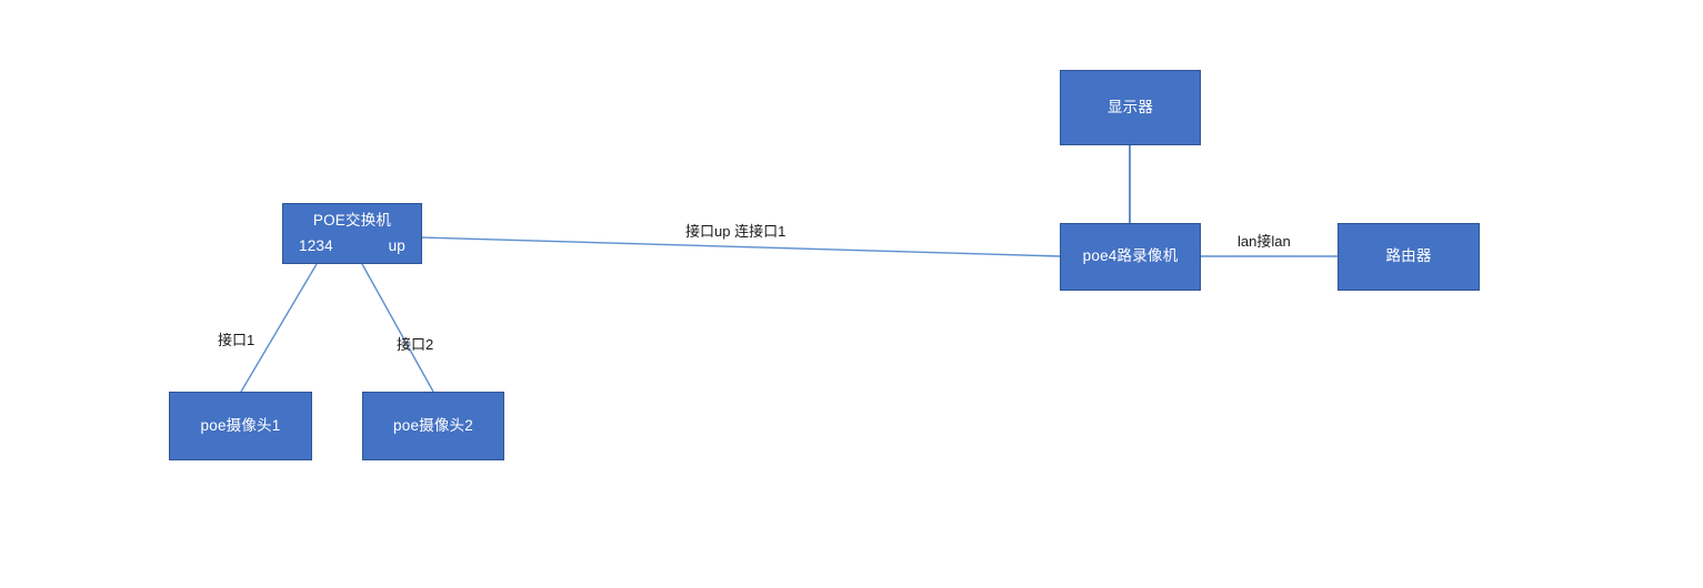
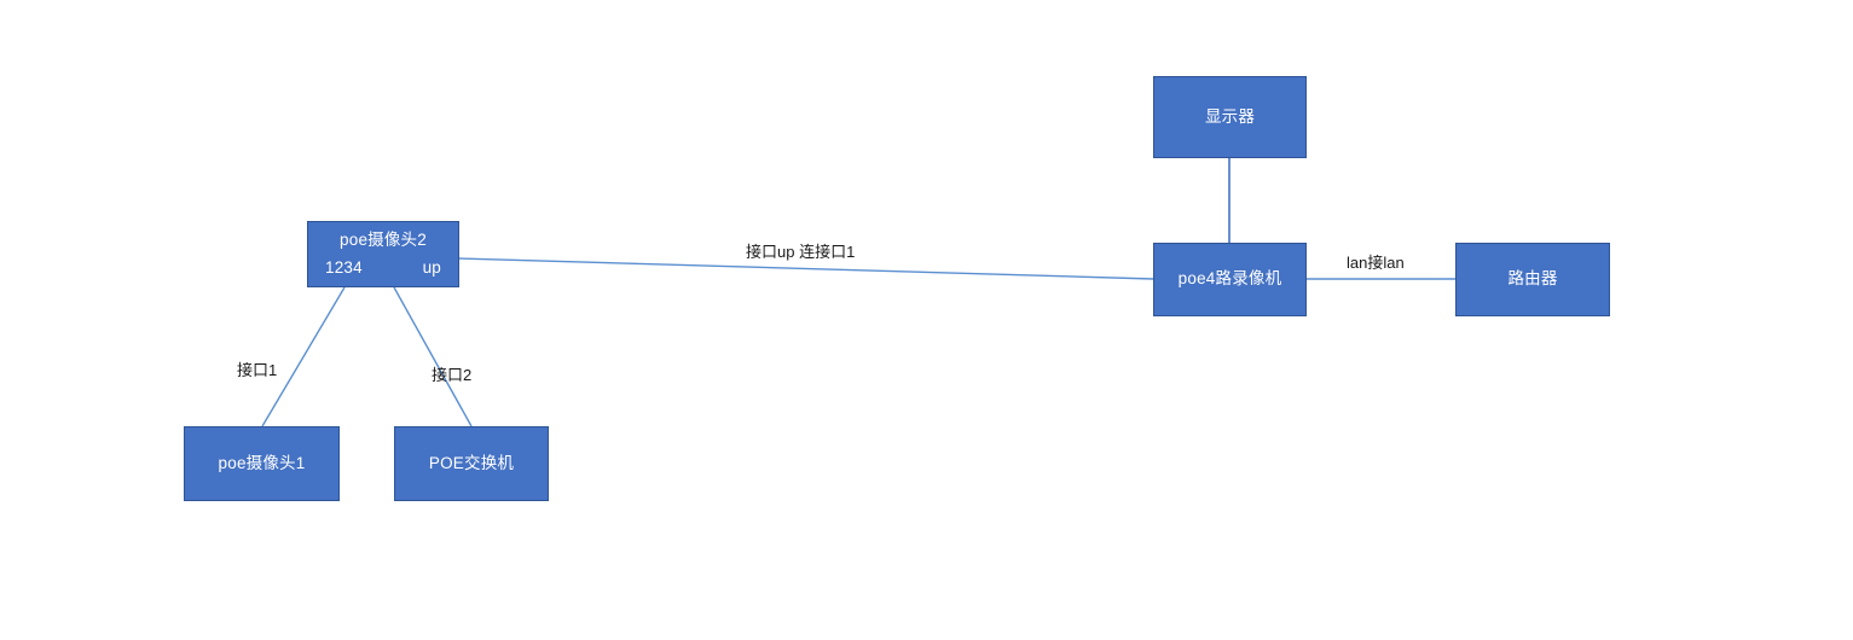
  显示器
- POE交换机
+ poe摄像头2
  1234
  up
  poe4路录像机
  路由器
  poe摄像头1
- poe摄像头2
+ POE交换机
  接口up 连接口1
  lan接lan
  接口1
  接口2
